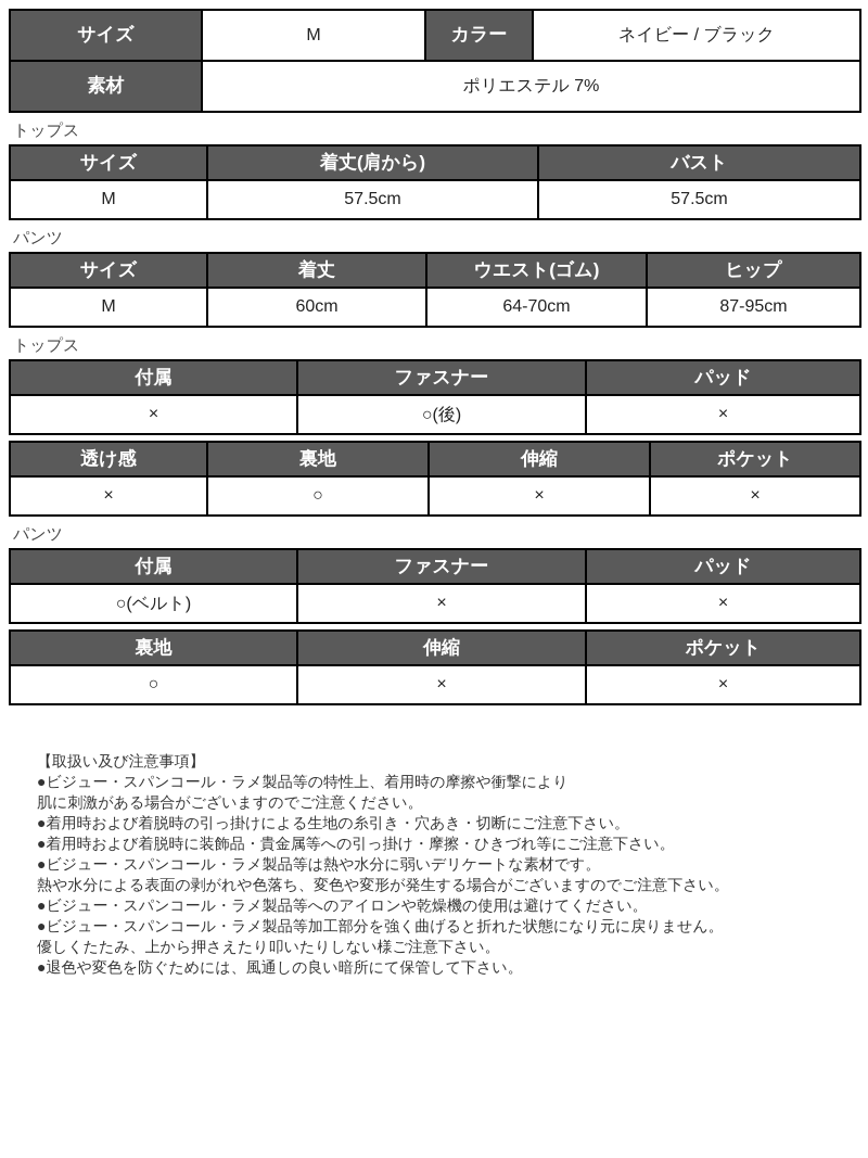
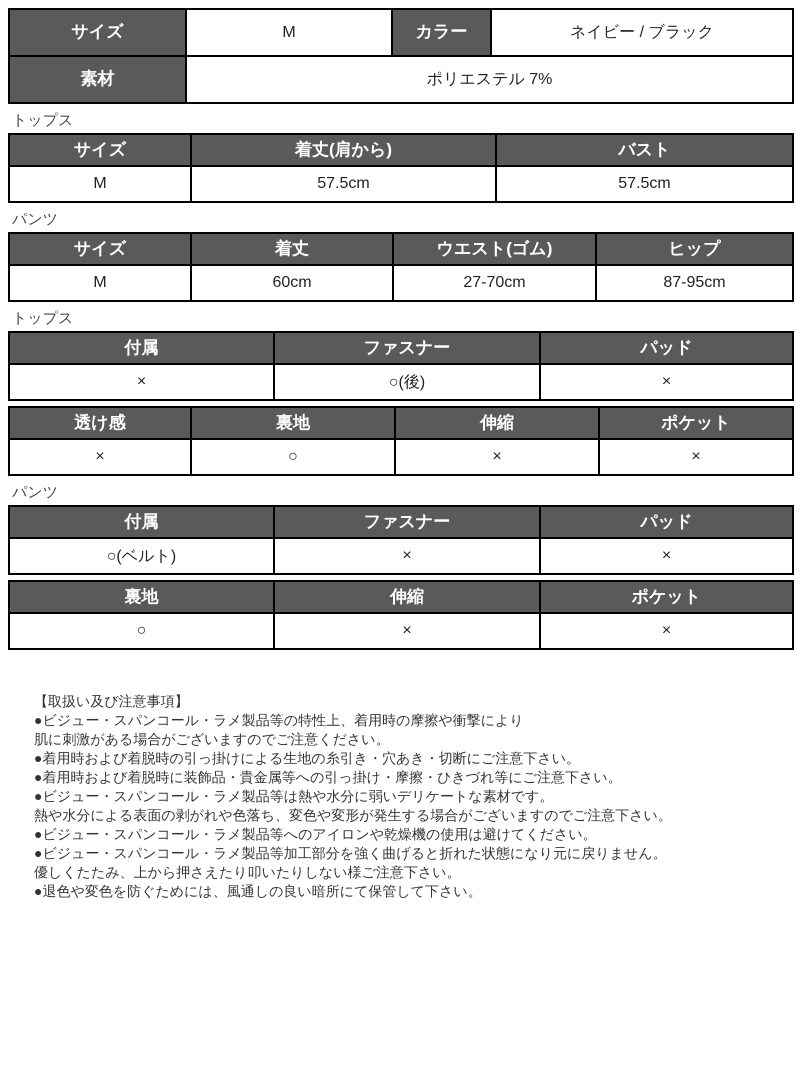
  サイズ	M	カラー	ネイビー / ブラック
  素材	ポリエステル 7%
  トップス
  サイズ	着丈(肩から)	バスト
  M	57.5cm	57.5cm
  パンツ
  サイズ	着丈	ウエスト(ゴム)	ヒップ
- M	60cm	64-70cm	87-95cm
+ M	60cm	27-70cm	87-95cm
  トップス
  付属	ファスナー	パッド
  ×	○(後)	×
  透け感	裏地	伸縮	ポケット
  ×	○	×	×
  パンツ
  付属	ファスナー	パッド
  ○(ベルト)	×	×
  裏地	伸縮	ポケット
  ○	×	×
  【取扱い及び注意事項】
  ●ビジュー・スパンコール・ラメ製品等の特性上、着用時の摩擦や衝撃により
  肌に刺激がある場合がございますのでご注意ください。
  ●着用時および着脱時の引っ掛けによる生地の糸引き・穴あき・切断にご注意下さい。
  ●着用時および着脱時に装飾品・貴金属等への引っ掛け・摩擦・ひきづれ等にご注意下さい。
  ●ビジュー・スパンコール・ラメ製品等は熱や水分に弱いデリケートな素材です。
  熱や水分による表面の剥がれや色落ち、変色や変形が発生する場合がございますのでご注意下さい。
  ●ビジュー・スパンコール・ラメ製品等へのアイロンや乾燥機の使用は避けてください。
  ●ビジュー・スパンコール・ラメ製品等加工部分を強く曲げると折れた状態になり元に戻りません。
  優しくたたみ、上から押さえたり叩いたりしない様ご注意下さい。
  ●退色や変色を防ぐためには、風通しの良い暗所にて保管して下さい。
